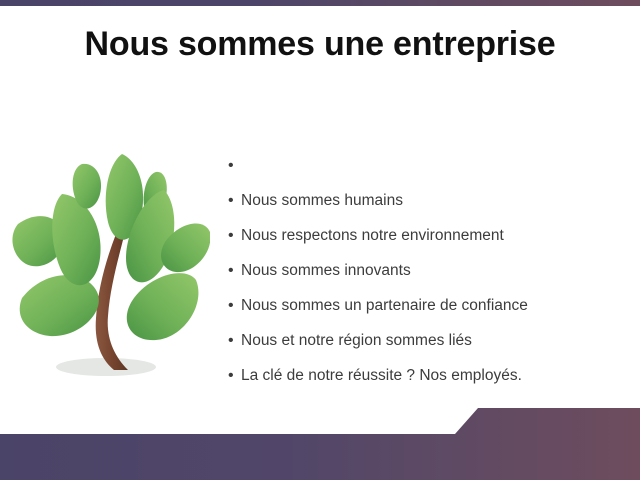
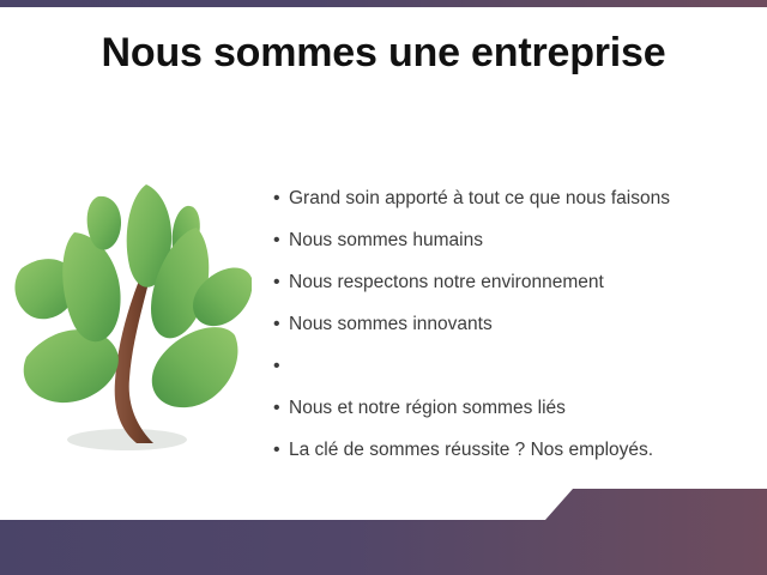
  Nous sommes une entreprise
  •
+ Grand soin apporté à tout ce que nous faisons
  •
  Nous sommes humains
  •
  Nous respectons notre environnement
  •
  Nous sommes innovants
  •
- Nous sommes un partenaire de confiance
  •
  Nous et notre région sommes liés
  •
- La clé de notre réussite ? Nos employés.
+ La clé de sommes réussite ? Nos employés.
